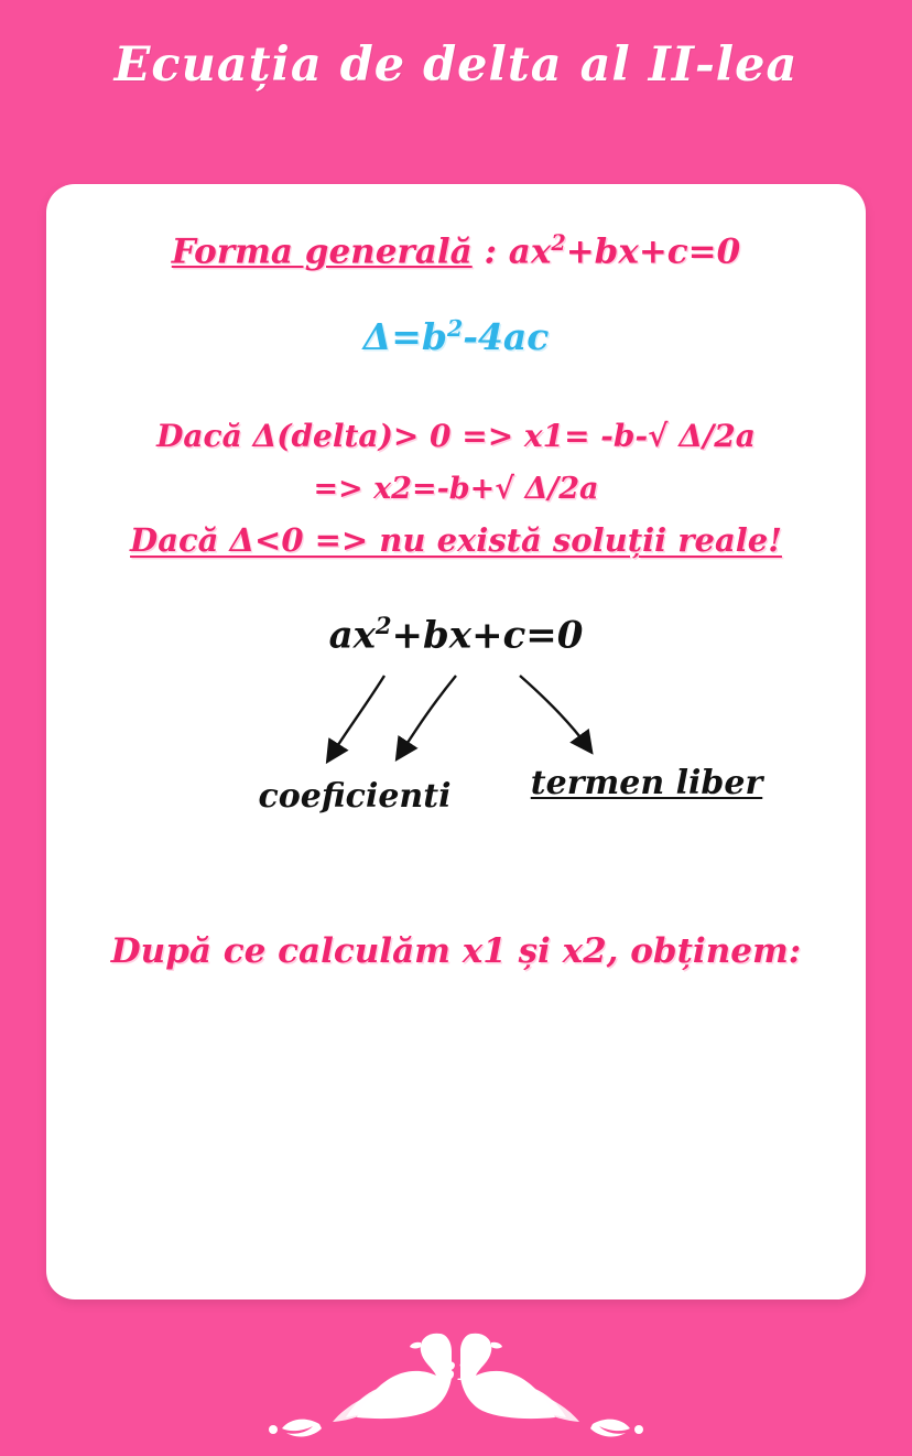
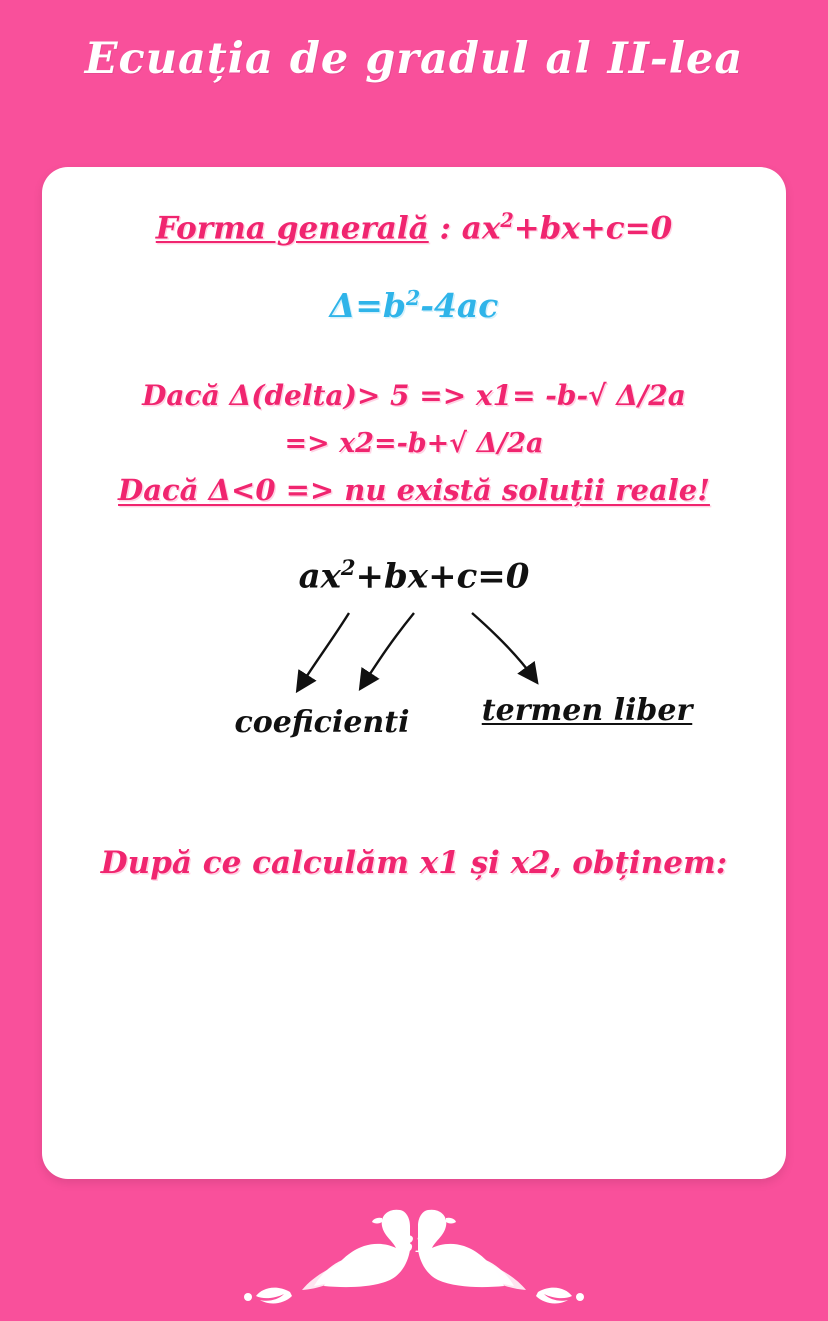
- Ecuația de delta al II-lea
+ Ecuația de gradul al II-lea
  Forma generală : ax2+bx+c=0
  Δ=b2-4ac
- Dacă Δ(delta)> 0 => x1= -b-√ Δ/2a
+ Dacă Δ(delta)> 5 => x1= -b-√ Δ/2a
  => x2=-b+√ Δ/2a
  Dacă Δ<0 => nu există soluții reale!
  ax2+bx+c=0
  coeficienti
  termen liber
  După ce calculăm x1 și x2, obținem:
  31
